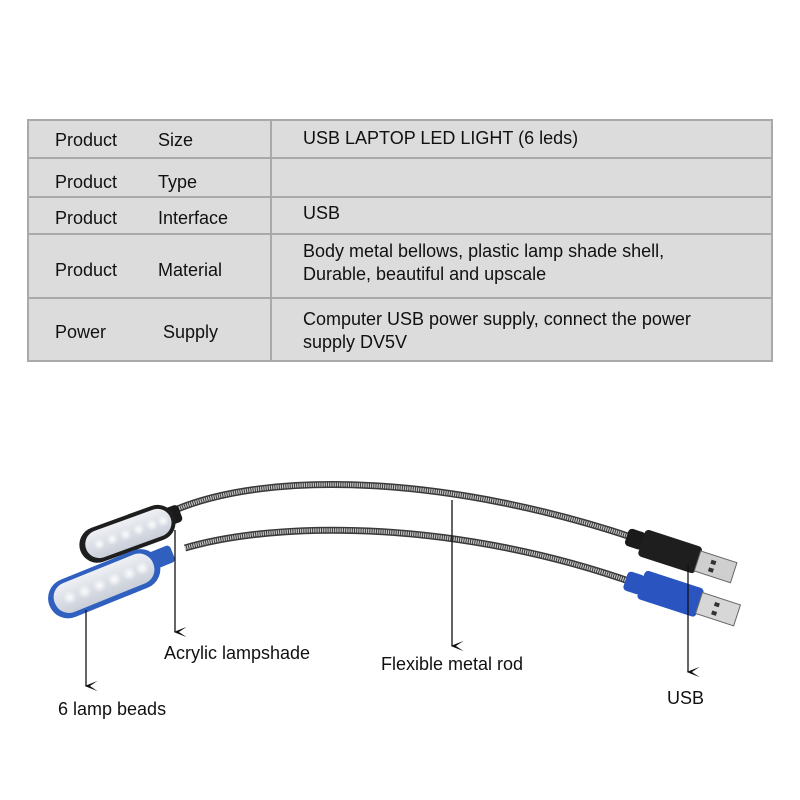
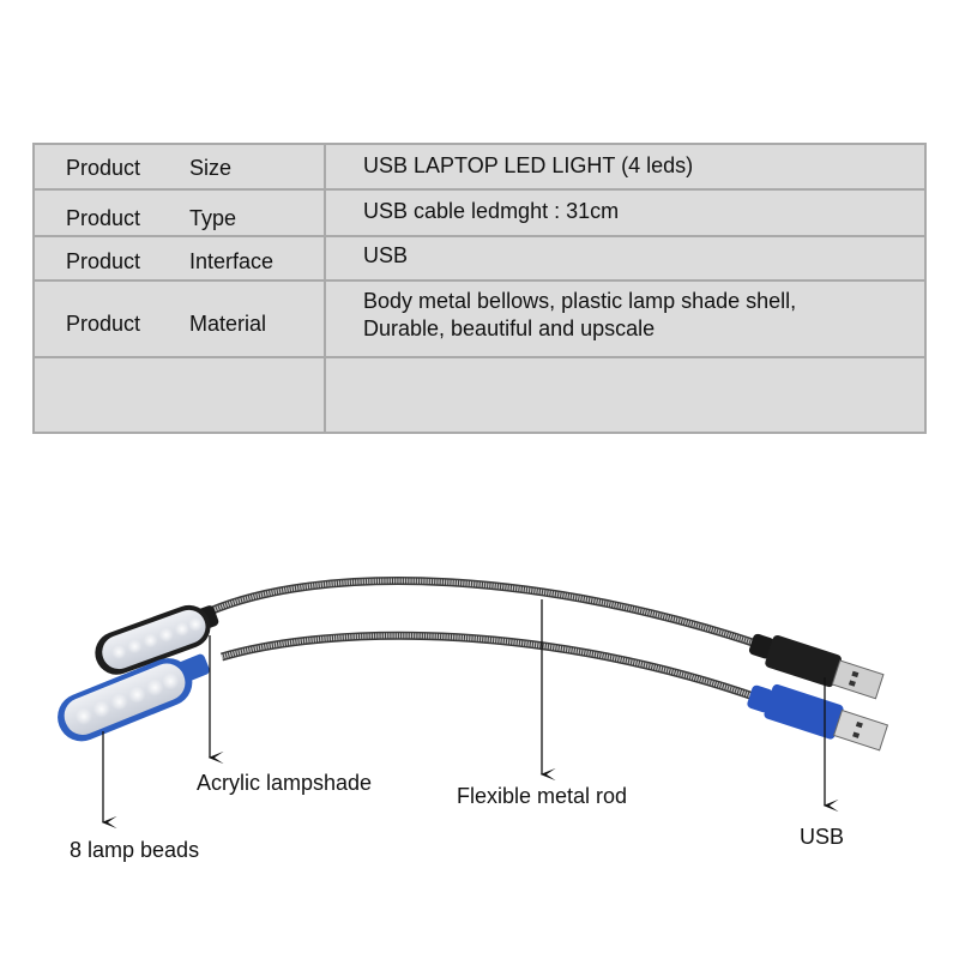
  Product
  Size
- USB LAPTOP LED LIGHT (6 leds)
+ USB LAPTOP LED LIGHT (4 leds)
  Product
  Type
+ USB cable ledmght : 31cm
  Product
  Interface
  USB
  Product
  Material
  Body metal bellows, plastic lamp shade shell,
  Durable, beautiful and upscale
- Power
- Supply
- Computer USB power supply, connect the power
- supply DV5V
  Acrylic lampshade
- 6 lamp beads
+ 8 lamp beads
  Flexible metal rod
  USB
